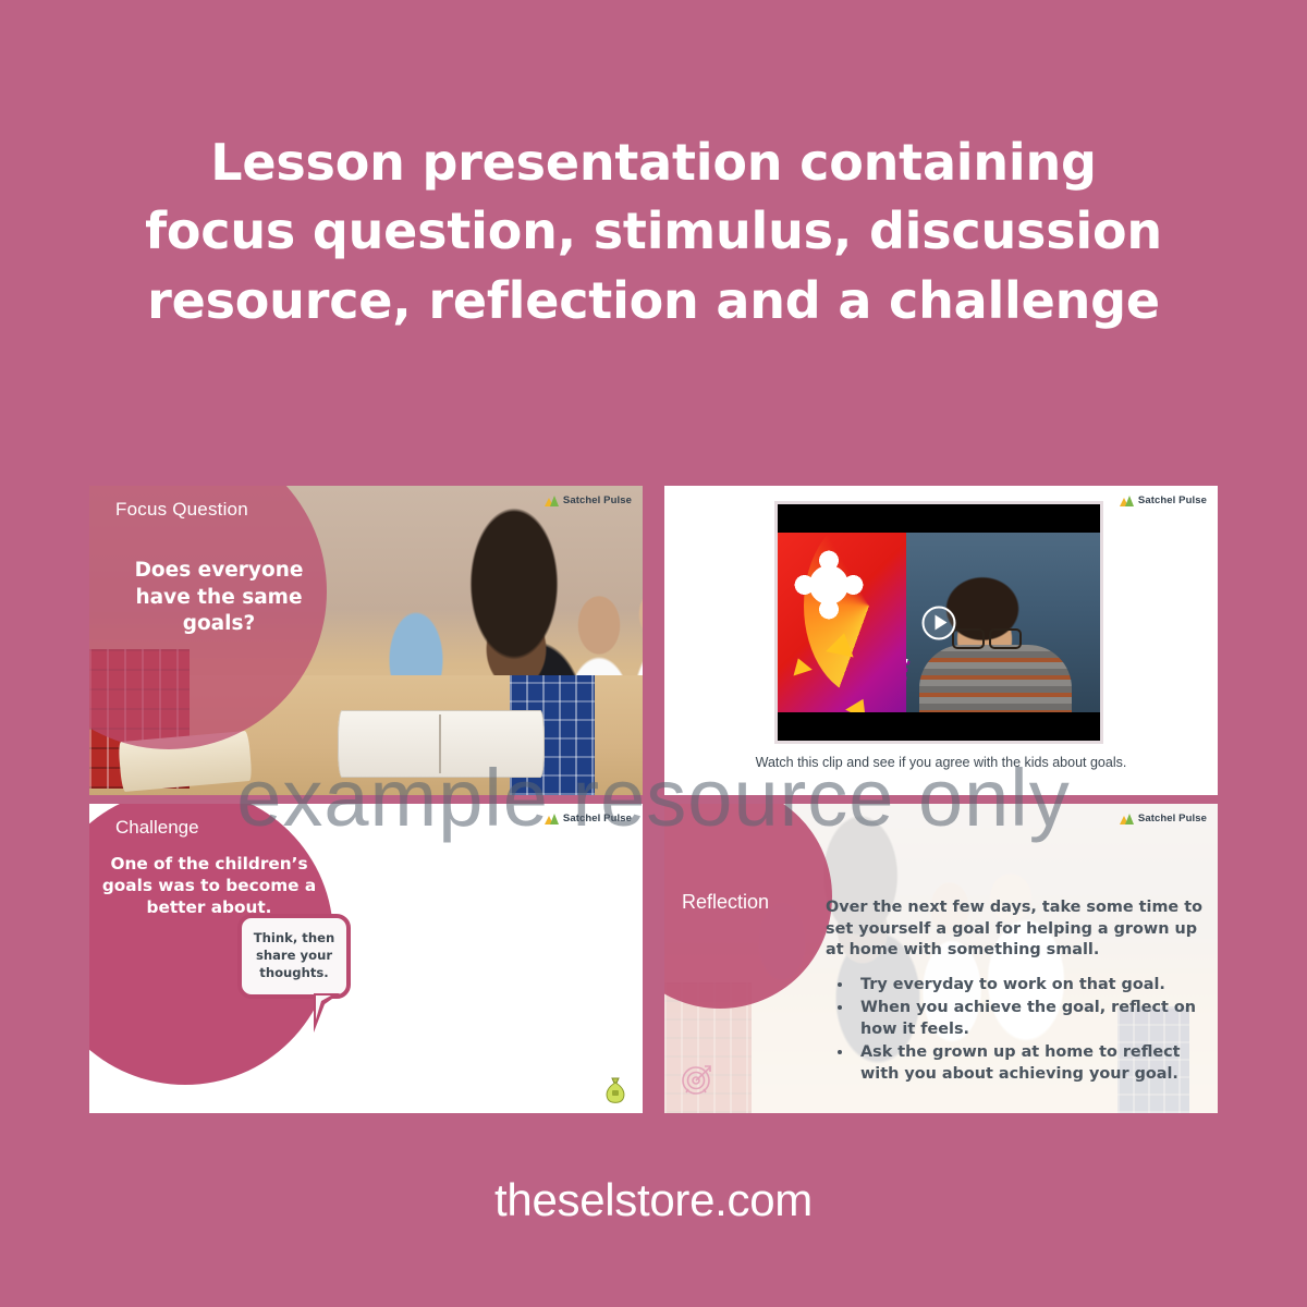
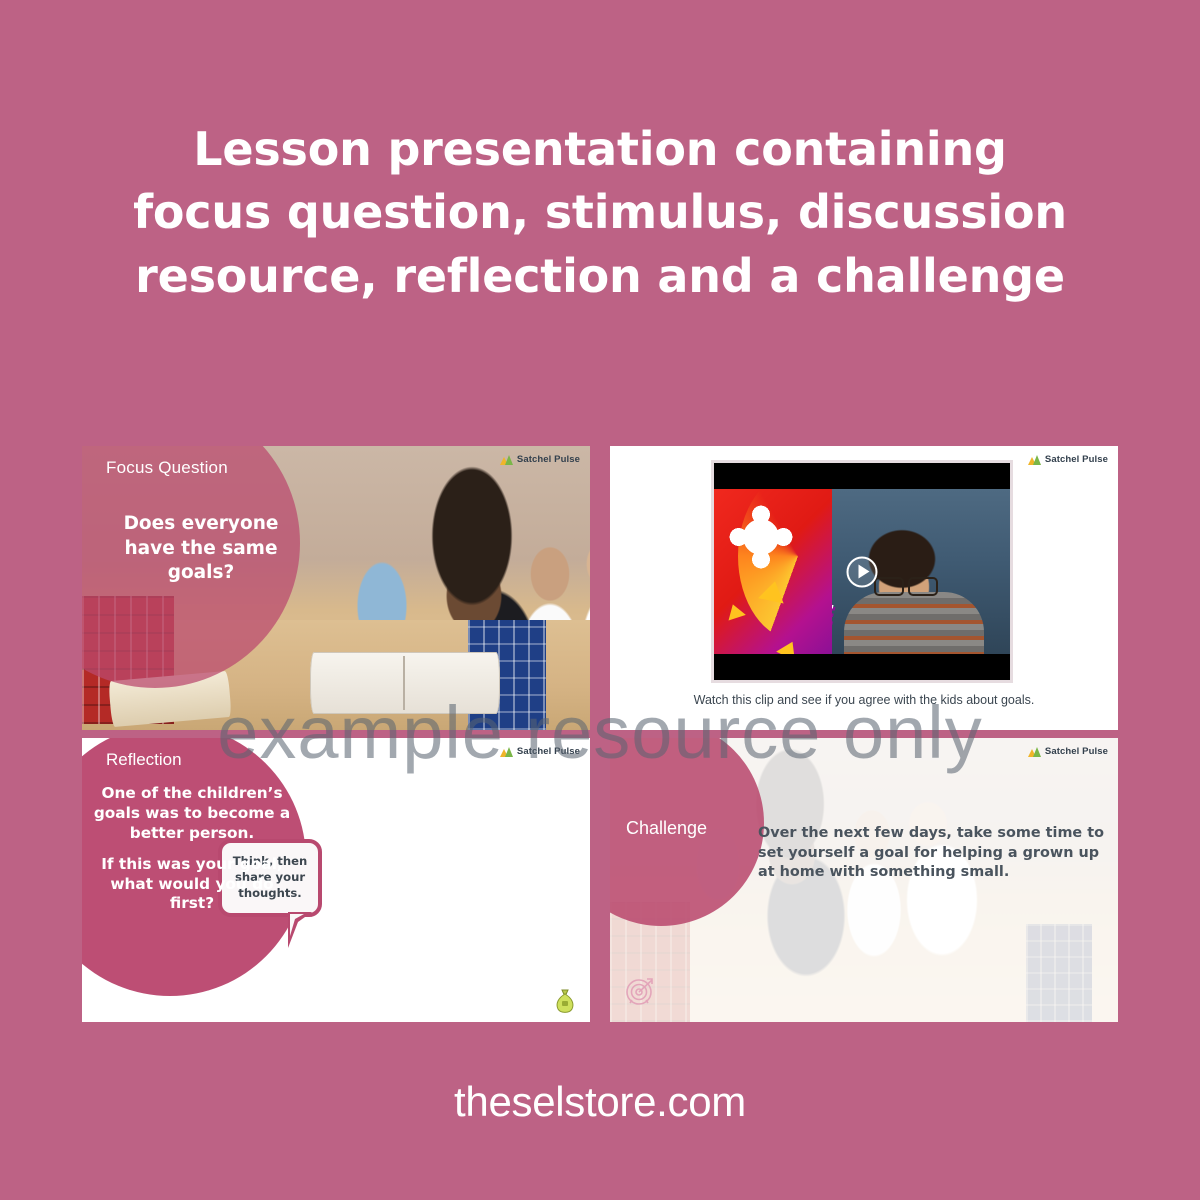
  Lesson presentation containing
  focus question, stimulus, discussion
  resource, reflection and a challenge
  Focus Question
  Does everyone have the same goals?
  Satchel Pulse
  Watch this clip and see if you agree with the kids about goals.
  Satchel Pulse
- Challenge
+ Reflection
- One of the children’s goals was to become a better about.
+ One of the children’s goals was to become a better person.
+ If this was your goal, what would you do first?
  Think, then share your thoughts.
  Satchel Pulse
- Reflection
+ Challenge
  Over the next few days, take some time to set yourself a goal for helping a grown up at home with something small.
- Try everyday to work on that goal.
- When you achieve the goal, reflect on how it feels.
- Ask the grown up at home to reflect with you about achieving your goal.
  Satchel Pulse
  example resource only
  theselstore.com
